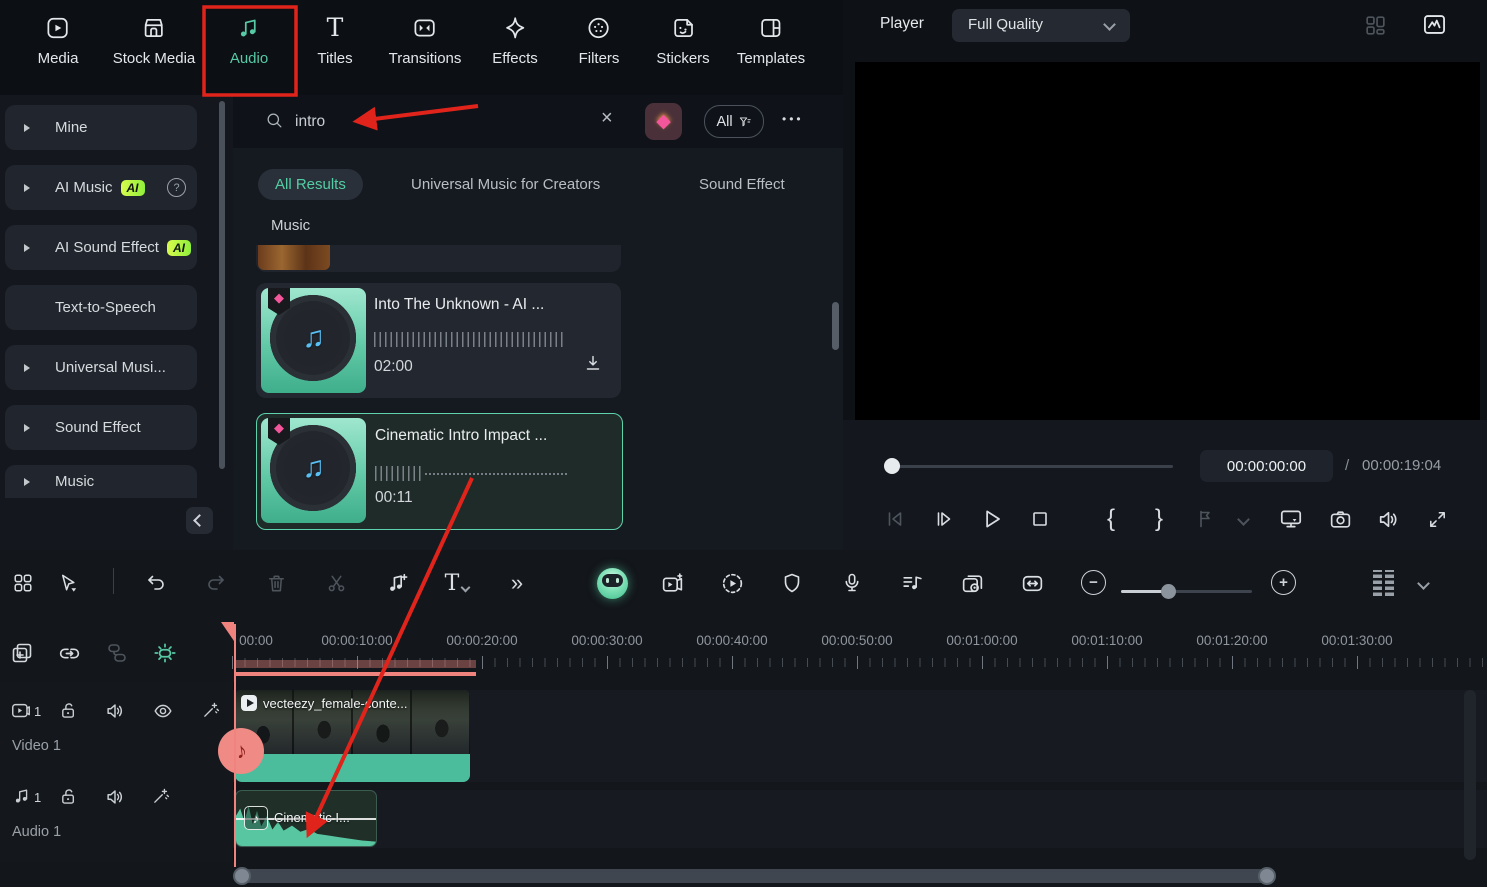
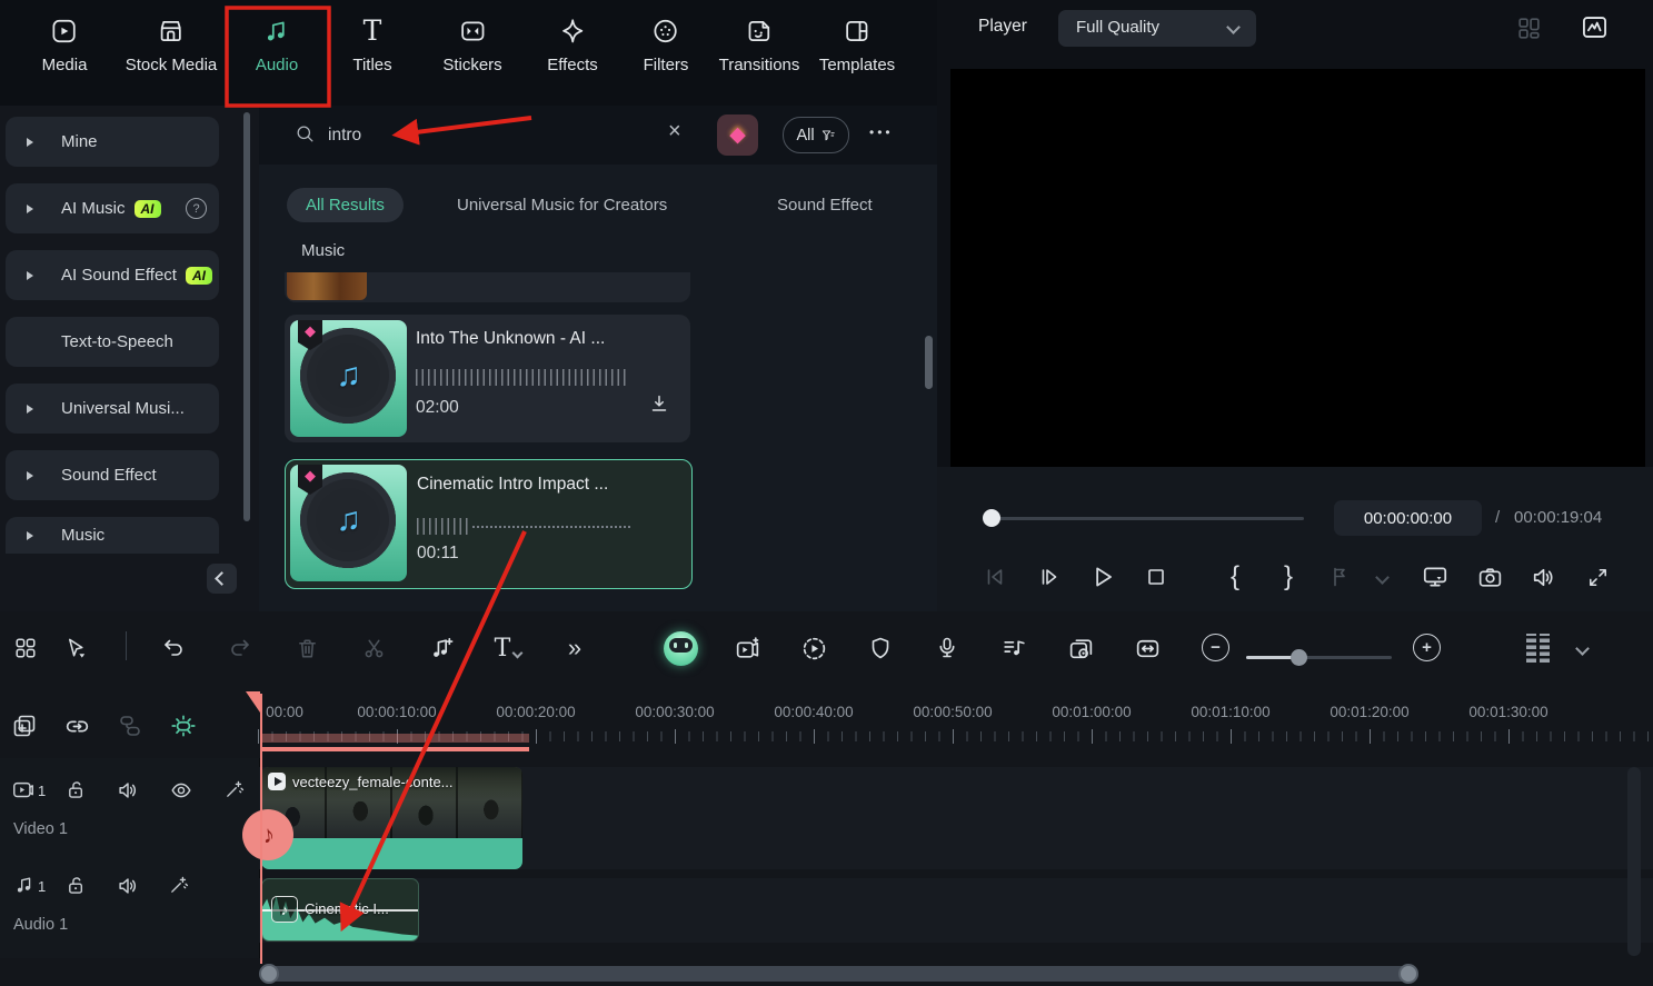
  Media
  Stock Media
  Audio
  T
  Titles
- Transitions
+ Stickers
  Effects
  Filters
- Stickers
+ Transitions
  Templates
  Mine
  AI Music
  AI
  ?
  AI Sound Effect
  AI
  Text-to-Speech
  Universal Musi...
  Sound Effect
  Music
  intro
  ×
  ◆
  All
  •••
  All Results
  Universal Music for Creators
  Sound Effect
  Music
  ♫
  ◆
  Into The Unknown - AI ...
  02:00
  ♫
  ◆
  Cinematic Intro Impact ...
  00:11
  Player
  Full Quality
  00:00:00:00
  /
  00:00:19:04
  {
  }
  T
  »
  −
  +
  00:00
  00:00:10:00
  00:00:20:00
  00:00:30:00
  00:00:40:00
  00:00:50:00
  00:01:00:00
  00:01:10:00
  00:01:20:00
  00:01:30:00
  1
  Video 1
  1
  Audio 1
  vecteezy_female-onte...
  ♪
  Cinemtic I...
